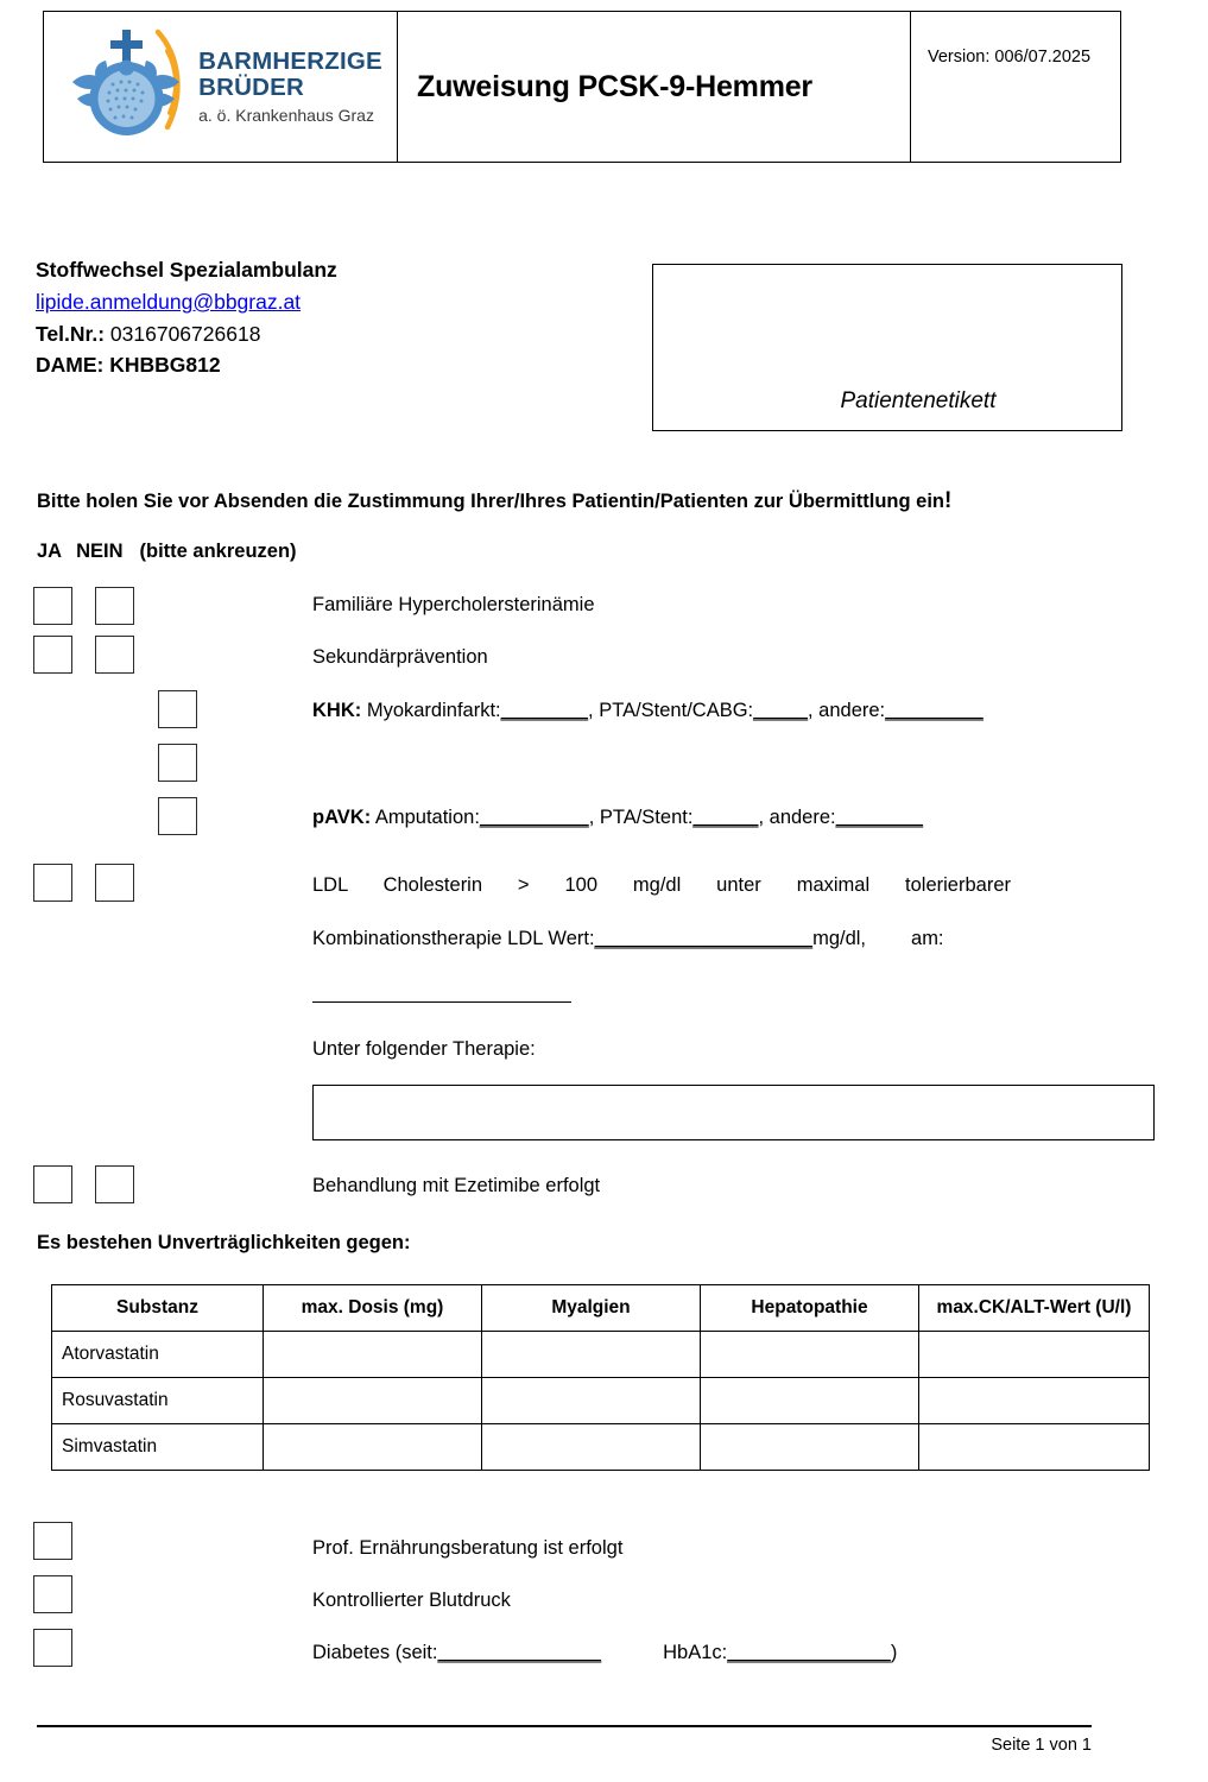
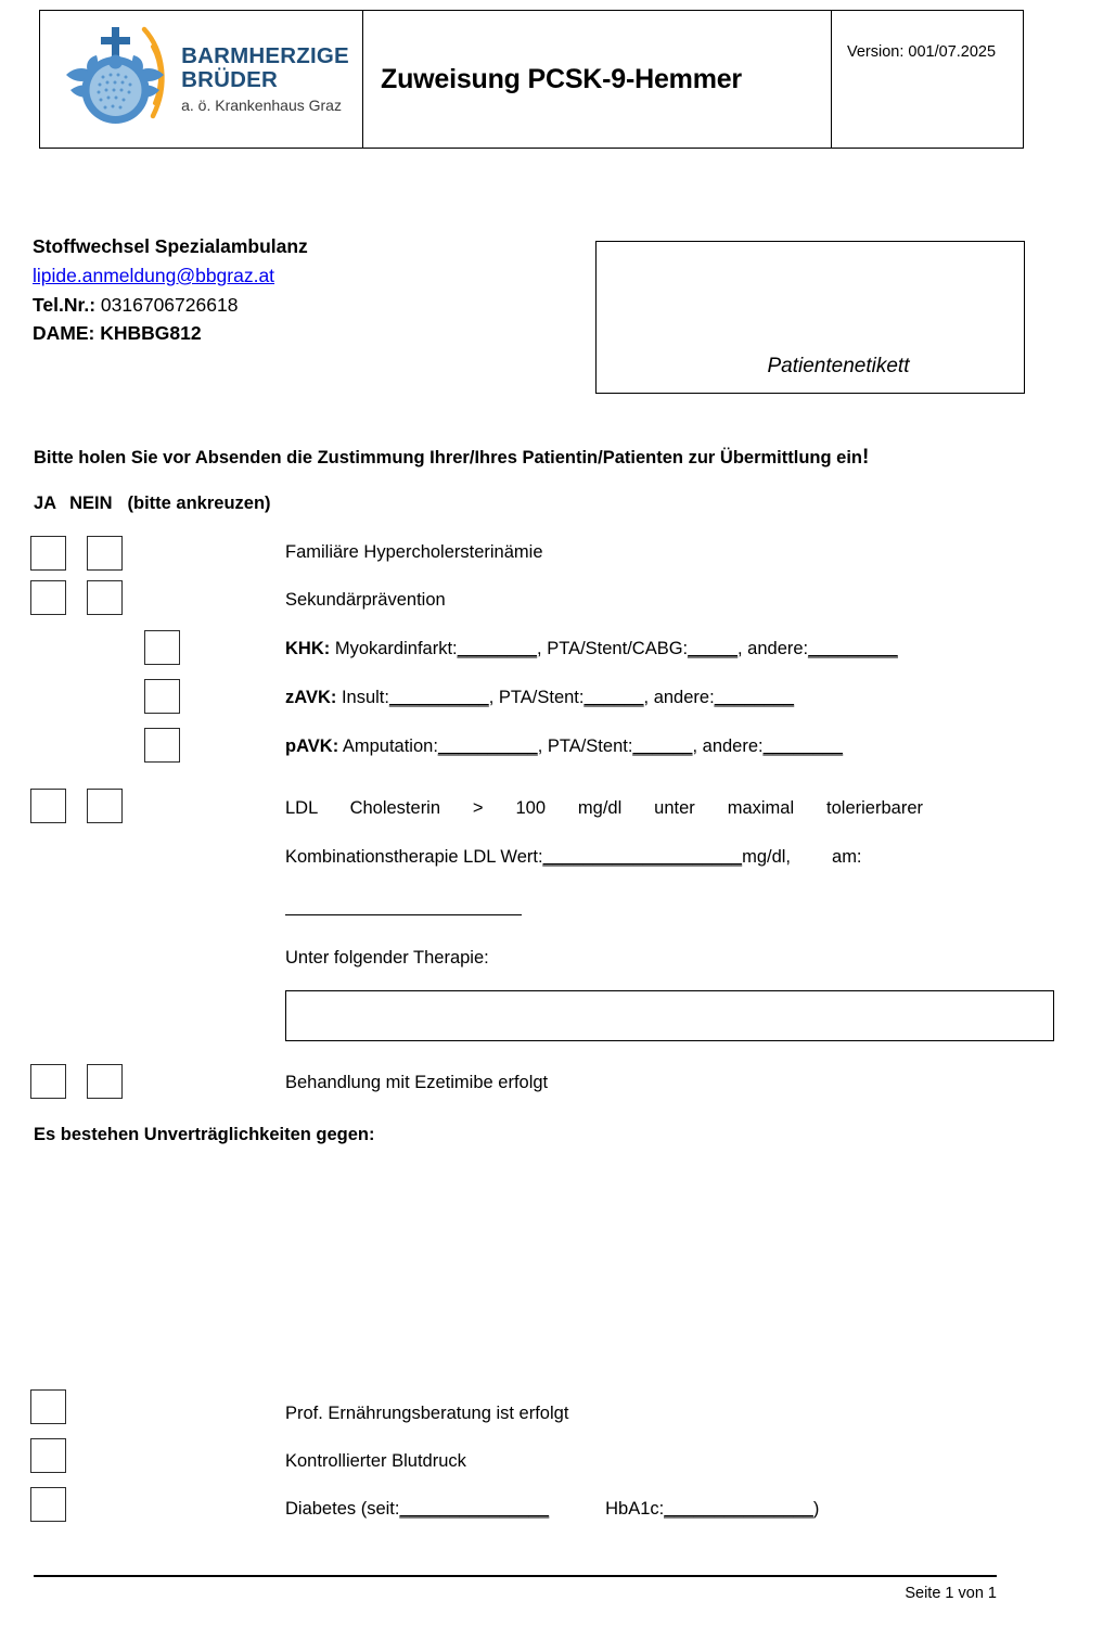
  BARMHERZIGE
  BRÜDER
  a. ö. Krankenhaus Graz
  Zuweisung PCSK-9-Hemmer
- Version: 006/07.2025
+ Version: 001/07.2025
  Stoffwechsel Spezialambulanz
  lipide.anmeldung@bbgraz.at
  Tel.Nr.: 0316706726618
  DAME: KHBBG812
  Patientenetikett
  Bitte holen Sie vor Absenden die Zustimmung Ihrer/Ihres Patientin/Patienten zur Übermittlung ein!
  JA NEIN (bitte ankreuzen)
  Familiäre Hypercholersterinämie
  Sekundärprävention
  KHK: Myokardinfarkt:________, PTA/Stent/CABG:_____, andere:_________
+ zAVK: Insult:__________, PTA/Stent:______, andere:________
  pAVK: Amputation:__________, PTA/Stent:______, andere:________
  LDL Cholesterin > 100 mg/dl unter maximal tolerierbarer
  Kombinationstherapie LDL Wert:____________________mg/dl, am:
  Unter folgender Therapie:
  Behandlung mit Ezetimibe erfolgt
  Es bestehen Unverträglichkeiten gegen:
- Substanz	max. Dosis (mg)	Myalgien	Hepatopathie	max.CK/ALT-Wert (U/l)
- Atorvastatin
- Rosuvastatin
- Simvastatin
  Prof. Ernährungsberatung ist erfolgt
  Kontrollierter Blutdruck
  Diabetes (seit:_______________ HbA1c:_______________)
  Seite 1 von 1
